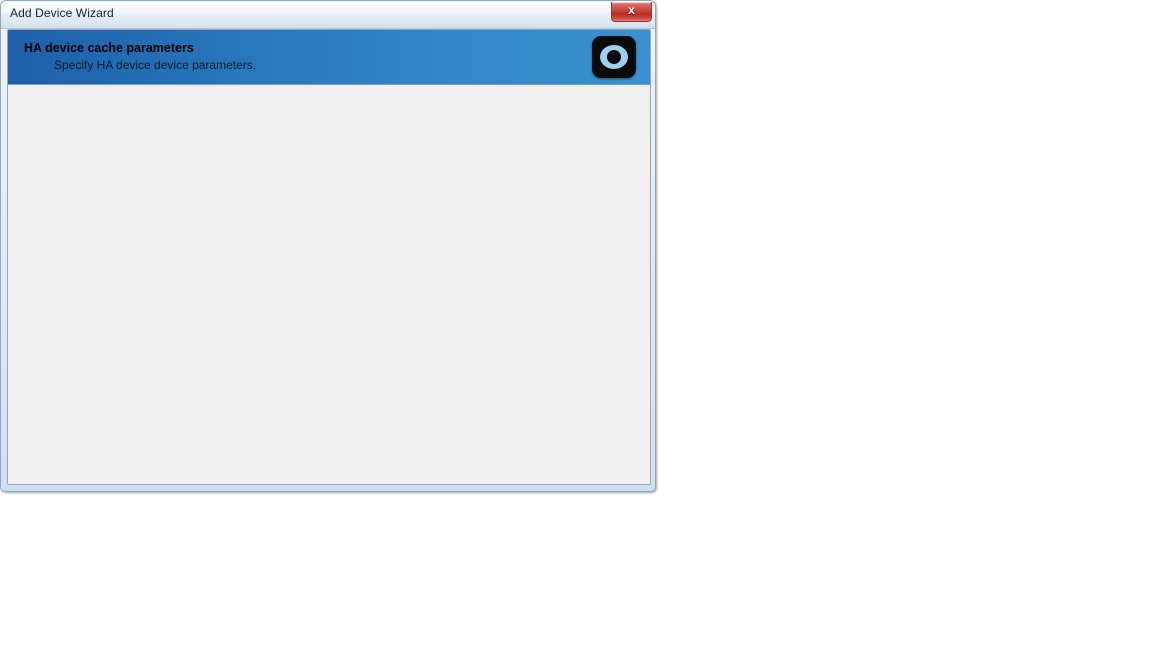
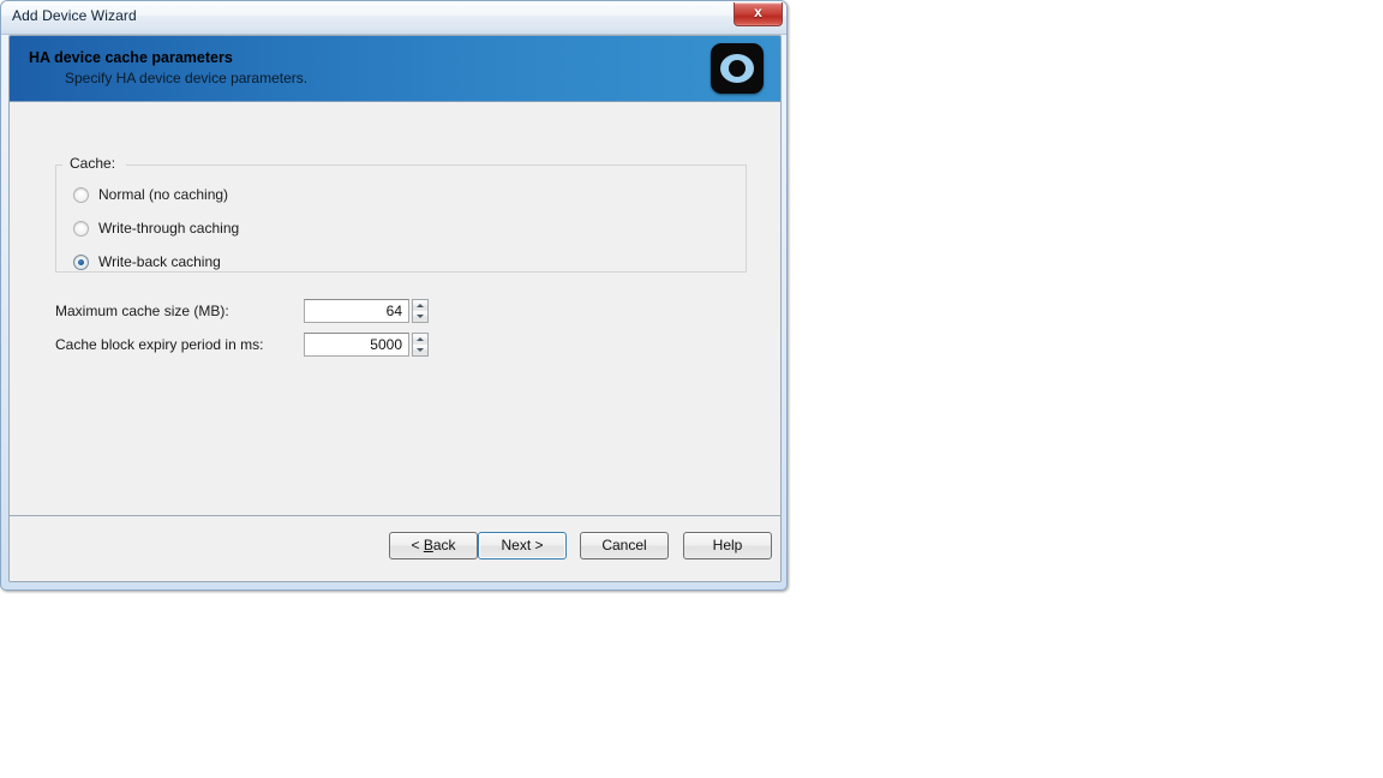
  Add Device Wizard
  x
  HA device cache parameters
  Specify HA device device parameters.
+ Cache:
+ Normal (no caching)
+ Write-through caching
+ Write-back caching
+ Maximum cache size (MB):
+ 64
+ Cache block expiry period in ms:
+ 5000
+ < Back
+ Next >
+ Cancel
+ Help
